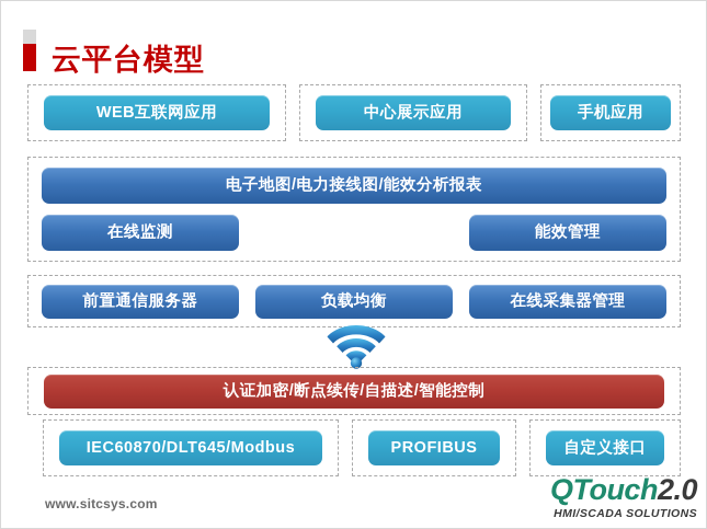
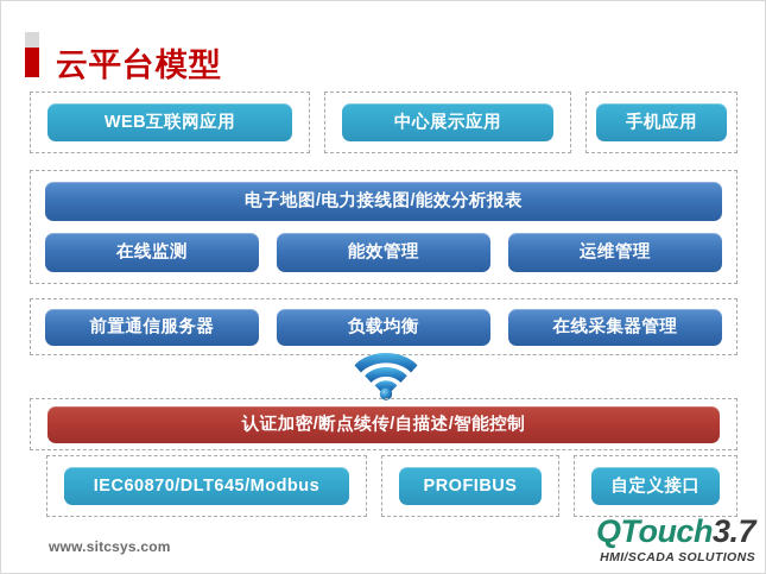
  云平台模型
  WEB互联网应用
  中心展示应用
  手机应用
  电子地图/电力接线图/能效分析报表
  在线监测
  能效管理
+ 运维管理
  前置通信服务器
  负载均衡
  在线采集器管理
  认证加密/断点续传/自描述/智能控制
  IEC60870/DLT645/Modbus
  PROFIBUS
  自定义接口
  www.sitcsys.com
- QTouch2.0
+ QTouch3.7
  HMI/SCADA SOLUTIONS
